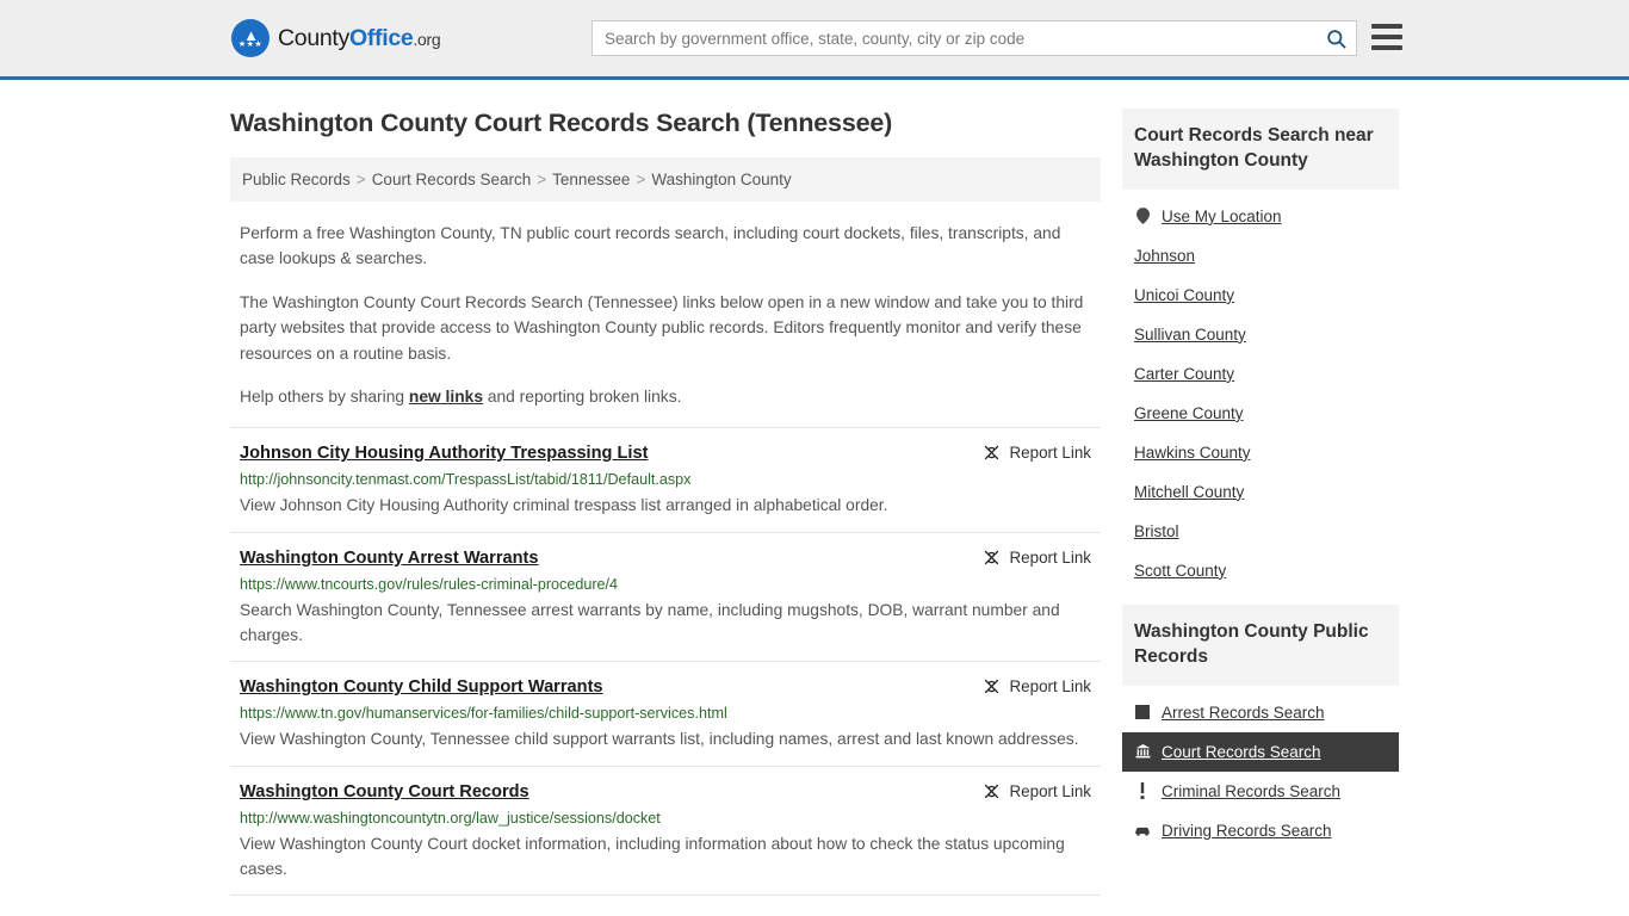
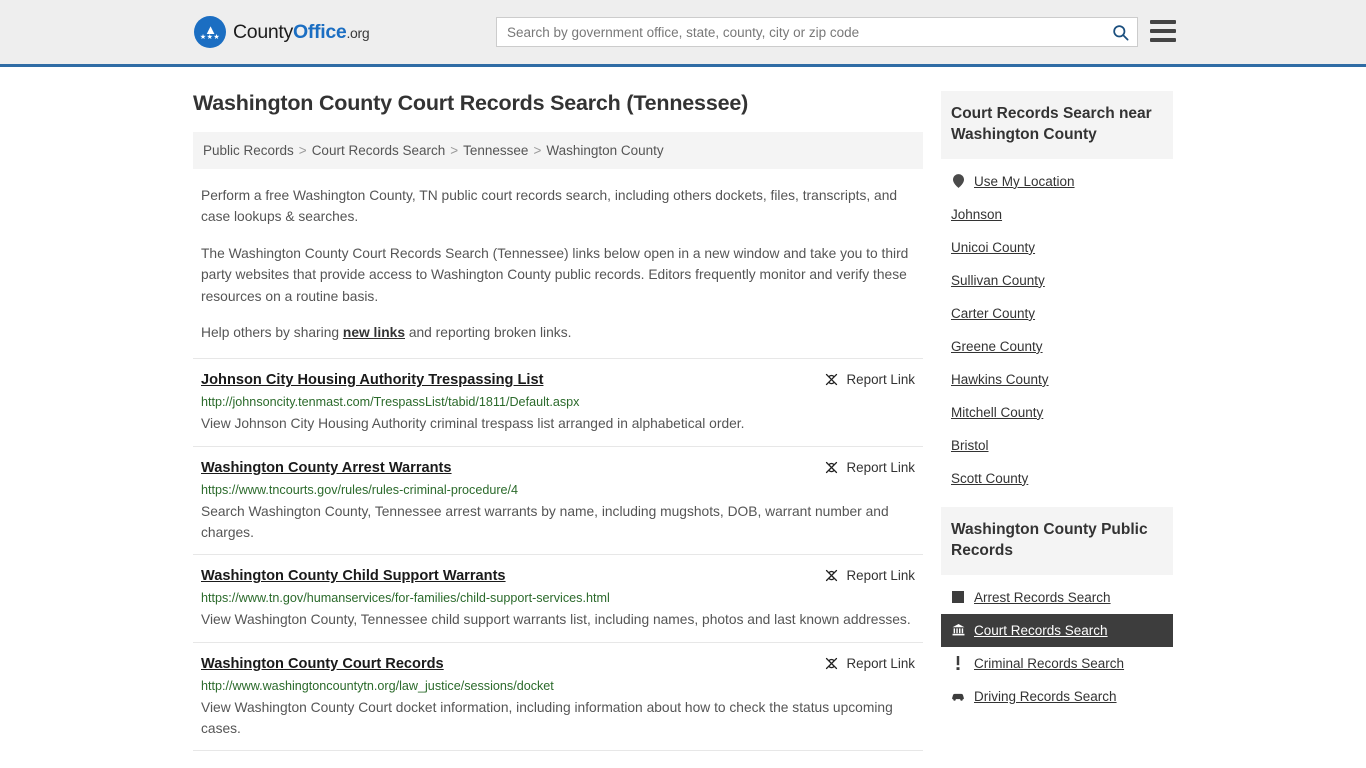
  ▲
  CountyOffice.org
  Search by government office, state, county, city or zip code
  Washington County Court Records Search (Tennessee)
  Public Records > Court Records Search > Tennessee > Washington County
- Perform a free Washington County, TN public court records search, including court dockets, files, transcripts, and case lookups & searches.
+ Perform a free Washington County, TN public court records search, including others dockets, files, transcripts, and case lookups & searches.
  The Washington County Court Records Search (Tennessee) links below open in a new window and take you to third party websites that provide access to Washington County public records. Editors frequently monitor and verify these resources on a routine basis.
  Help others by sharing new links and reporting broken links.
  Johnson City Housing Authority Trespassing List
  Report Link
  http://johnsoncity.tenmast.com/TrespassList/tabid/1811/Default.aspx
  View Johnson City Housing Authority criminal trespass list arranged in alphabetical order.
  Washington County Arrest Warrants
  Report Link
  https://www.tncourts.gov/rules/rules-criminal-procedure/4
  Search Washington County, Tennessee arrest warrants by name, including mugshots, DOB, warrant number and charges.
  Washington County Child Support Warrants
  Report Link
  https://www.tn.gov/humanservices/for-families/child-support-services.html
- View Washington County, Tennessee child support warrants list, including names, arrest and last known addresses.
+ View Washington County, Tennessee child support warrants list, including names, photos and last known addresses.
  Washington County Court Records
  Report Link
  http://www.washingtoncountytn.org/law_justice/sessions/docket
  View Washington County Court docket information, including information about how to check the status upcoming cases.
  Court Records Search near Washington County
  Use My Location
  Johnson
  Unicoi County
  Sullivan County
  Carter County
  Greene County
  Hawkins County
  Mitchell County
  Bristol
  Scott County
  Washington County Public Records
  Arrest Records Search
  Court Records Search
  Criminal Records Search
  Driving Records Search
